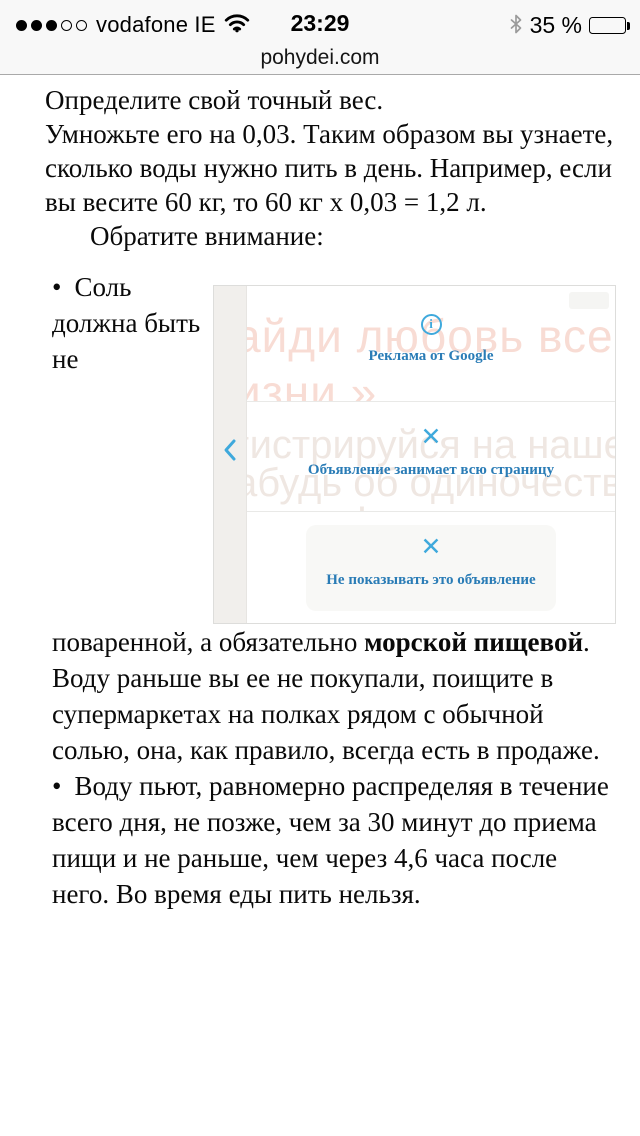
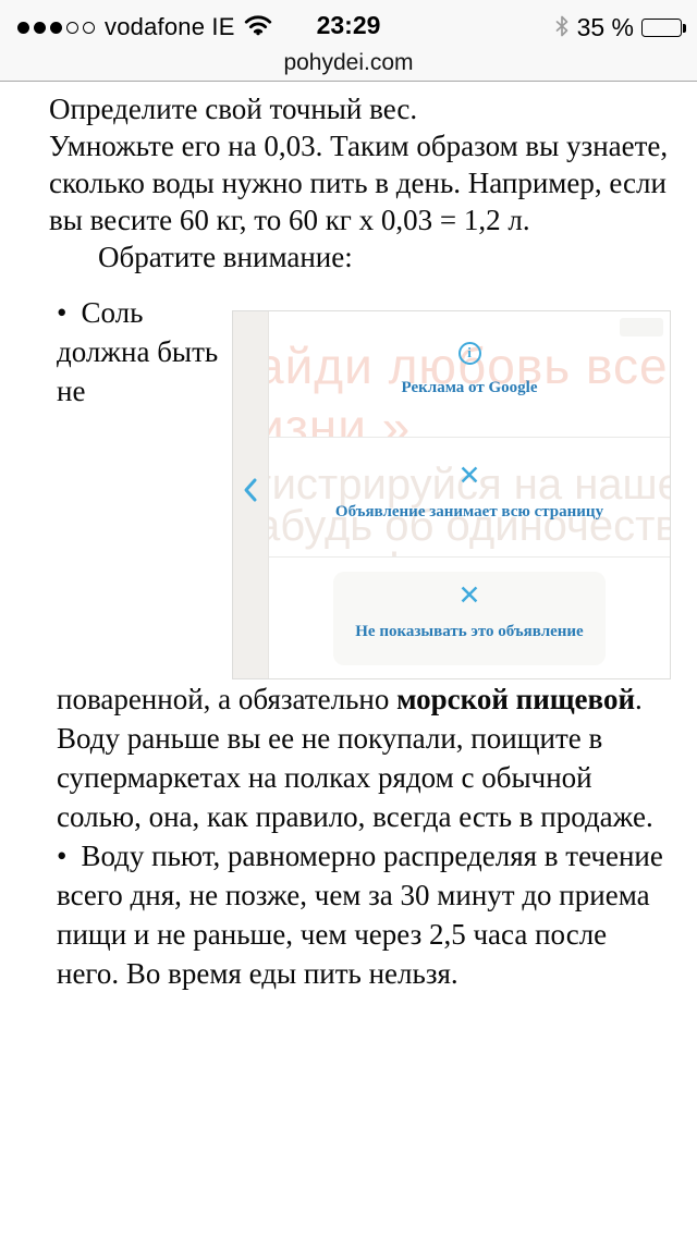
  vodafone IE
  23:29
  35 %
  pohydei.com
  Определите свой точный вес.
  Умножьте его на 0,03. Таким образом вы узнаете, сколько воды нужно пить в день. Например, если вы весите 60 кг, то 60 кг х 0,03 = 1,2 л.
  Обратите внимание:
  • Соль должна быть не
  айди любовь все
  изни »
  i
  Реклама от Google
  абудь об одиночеств
  ✕
  Объявление занимает всю страницу
  ✕
  Не показывать это объявление
  поваренной, а обязательно морской пищевой. Воду раньше вы ее не покупали, поищите в супермаркетах на полках рядом с обычной солью, она, как правило, всегда есть в продаже.
- • Воду пьют, равномерно распределяя в течение всего дня, не позже, чем за 30 минут до приема пищи и не раньше, чем через 4,6 часа после него. Во время еды пить нельзя.
+ • Воду пьют, равномерно распределяя в течение всего дня, не позже, чем за 30 минут до приема пищи и не раньше, чем через 2,5 часа после него. Во время еды пить нельзя.
